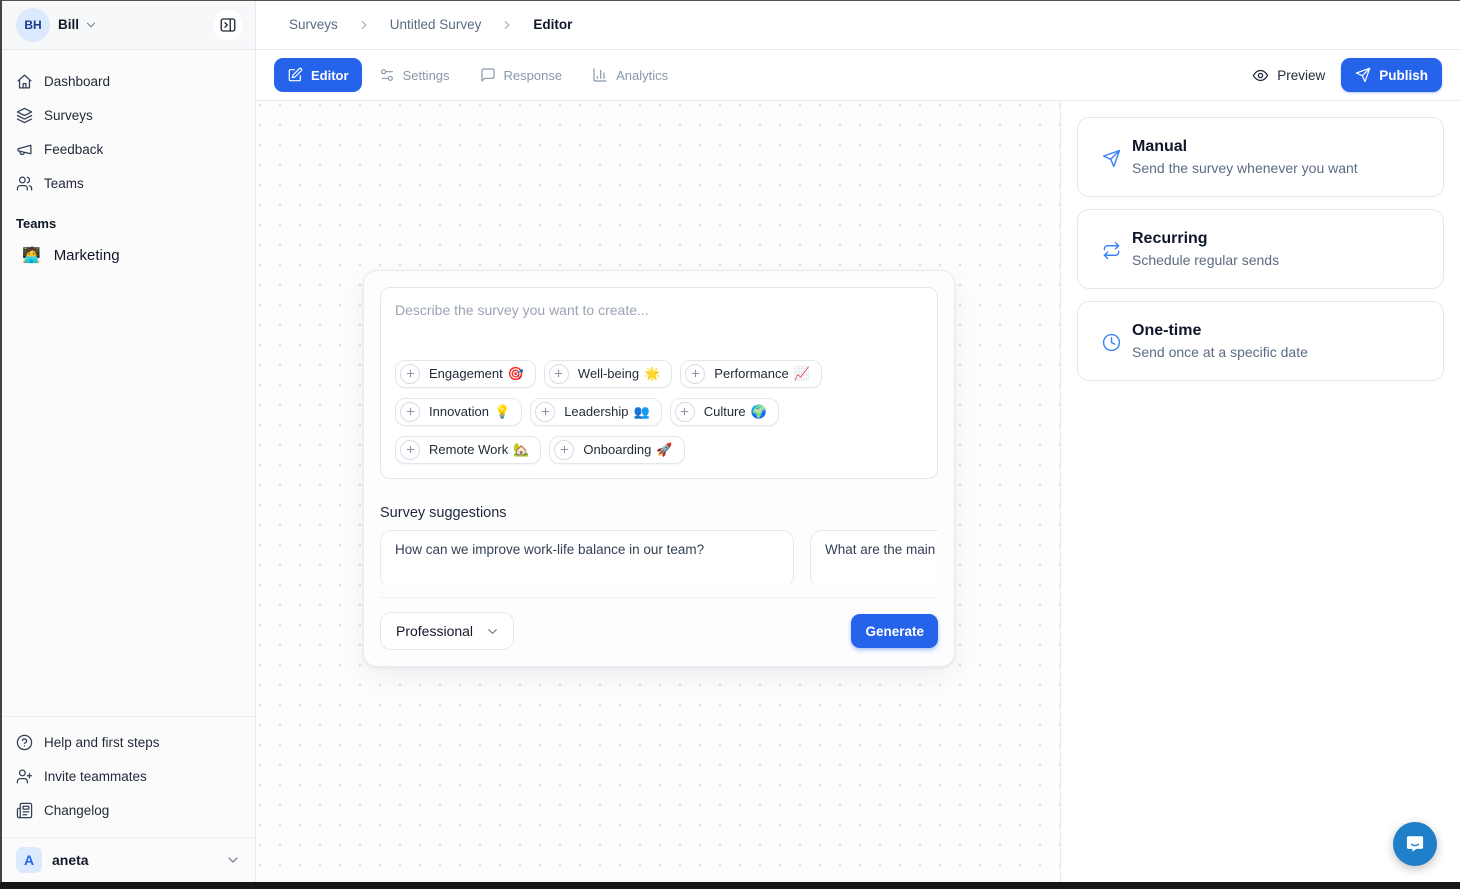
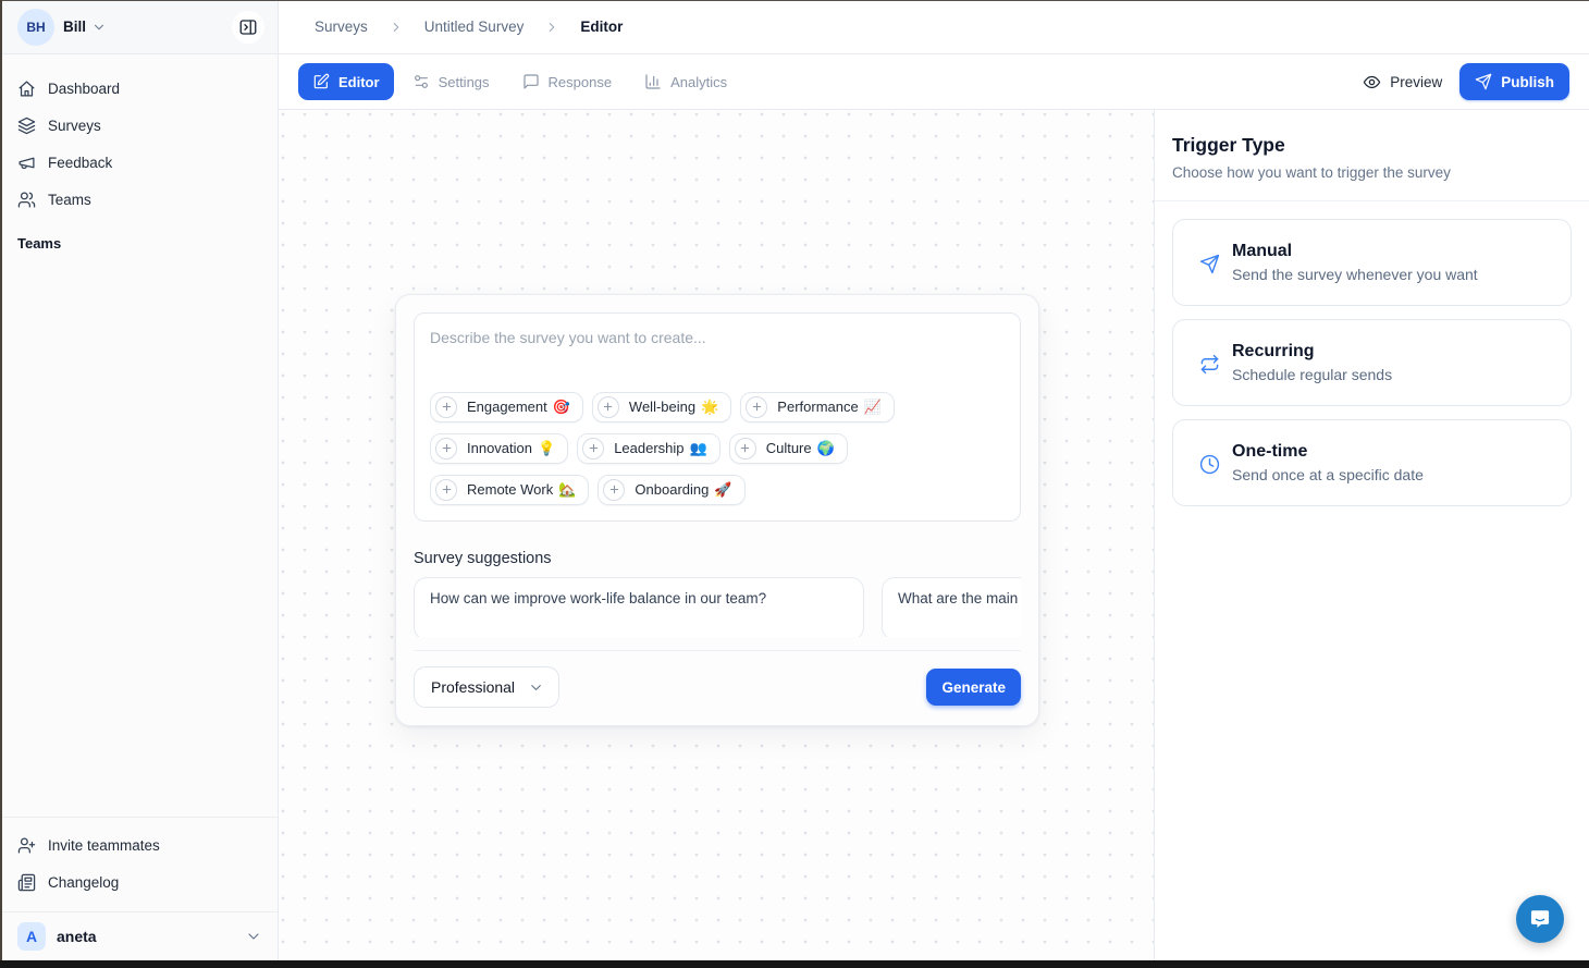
  BH
  Bill
  Dashboard
  Surveys
  Feedback
  Teams
  Teams
- 🧑‍💻
- Marketing
- Help and first steps
  Invite teammates
  Changelog
  A
  aneta
  Surveys
  Untitled Survey
  Editor
  Editor
  Settings
  Response
  Analytics
  Preview
  Publish
  Describe the survey you want to create...
  Engagement
  🎯
  Well-being
  🌟
  Performance
  📈
  Innovation
  💡
  Leadership
  👥
  Culture
  🌍
  Remote Work
  🏡
  Onboarding
  🚀
  Survey suggestions
  How can we improve work-life balance in our team?
  Professional
  Generate
+ Trigger Type
+ Choose how you want to trigger the survey
  Manual
  Send the survey whenever you want
  Recurring
  Schedule regular sends
  One-time
  Send once at a specific date
